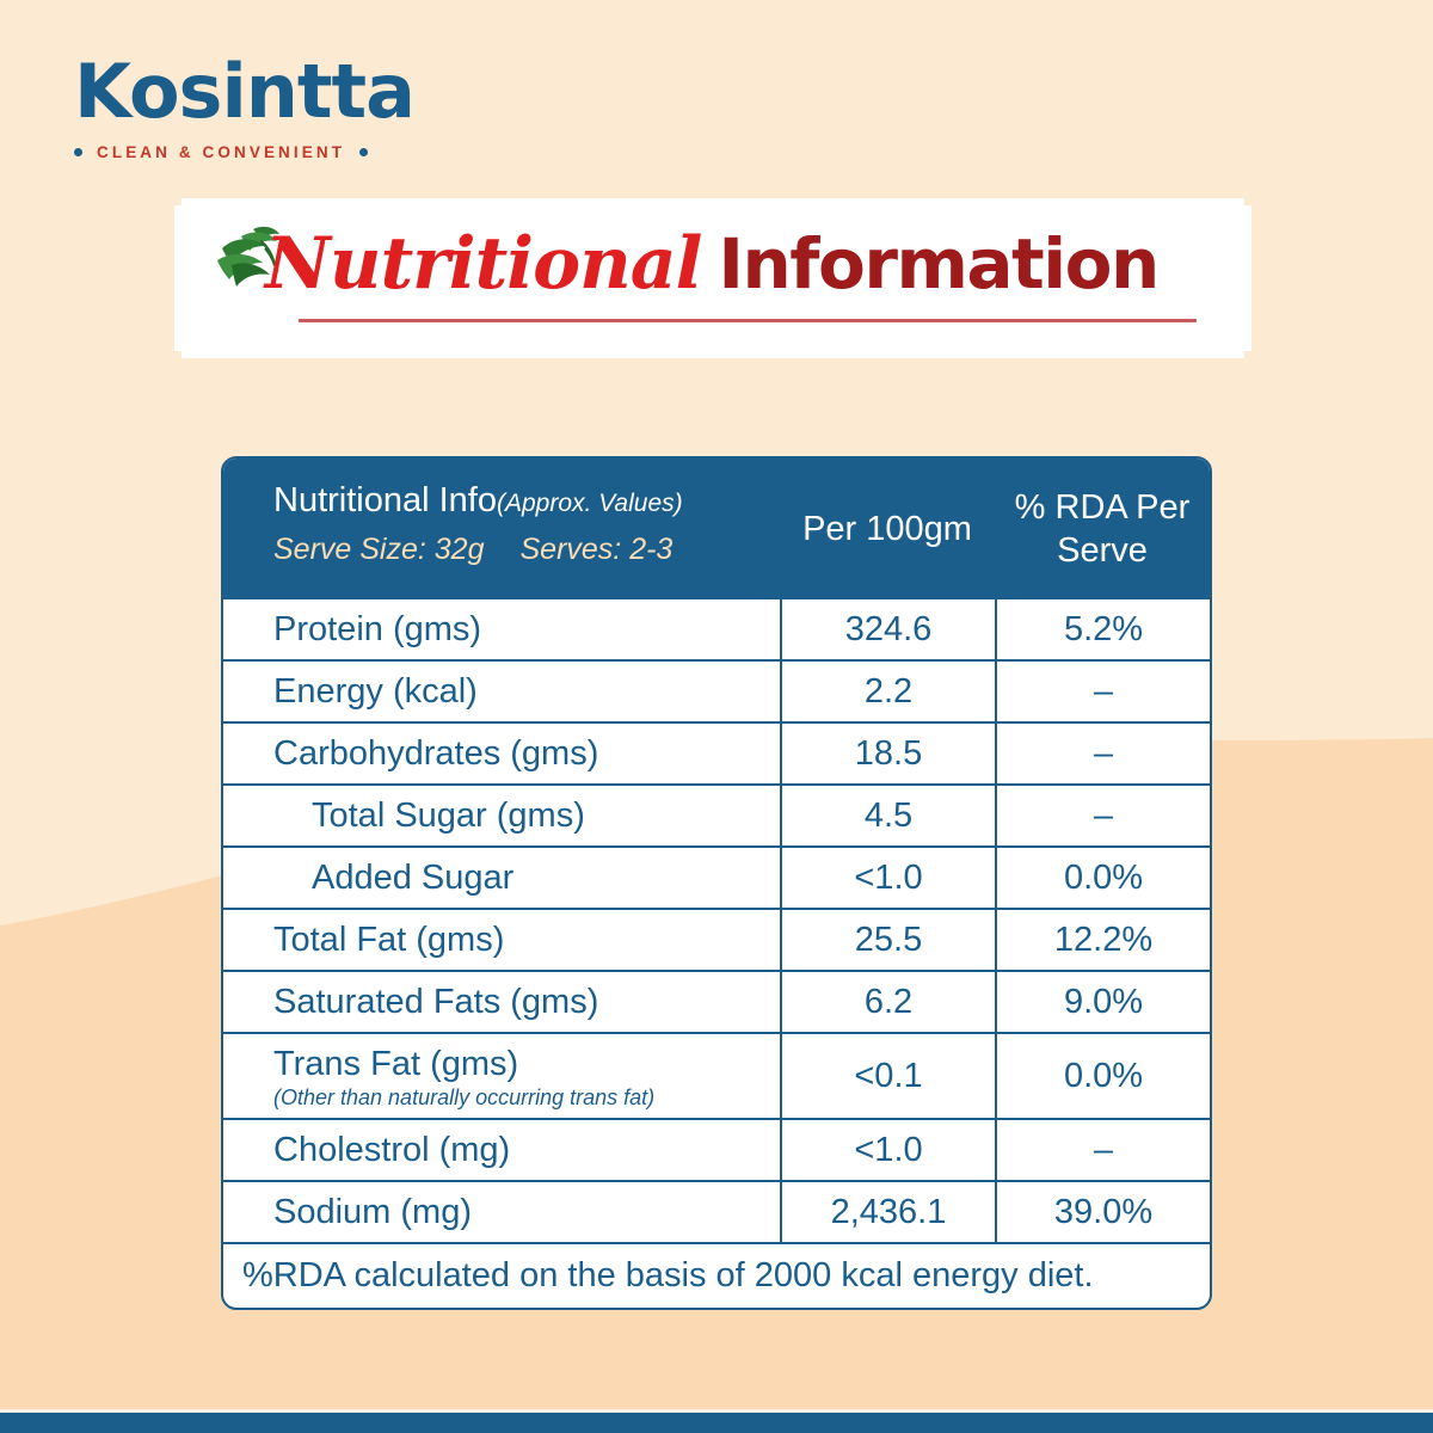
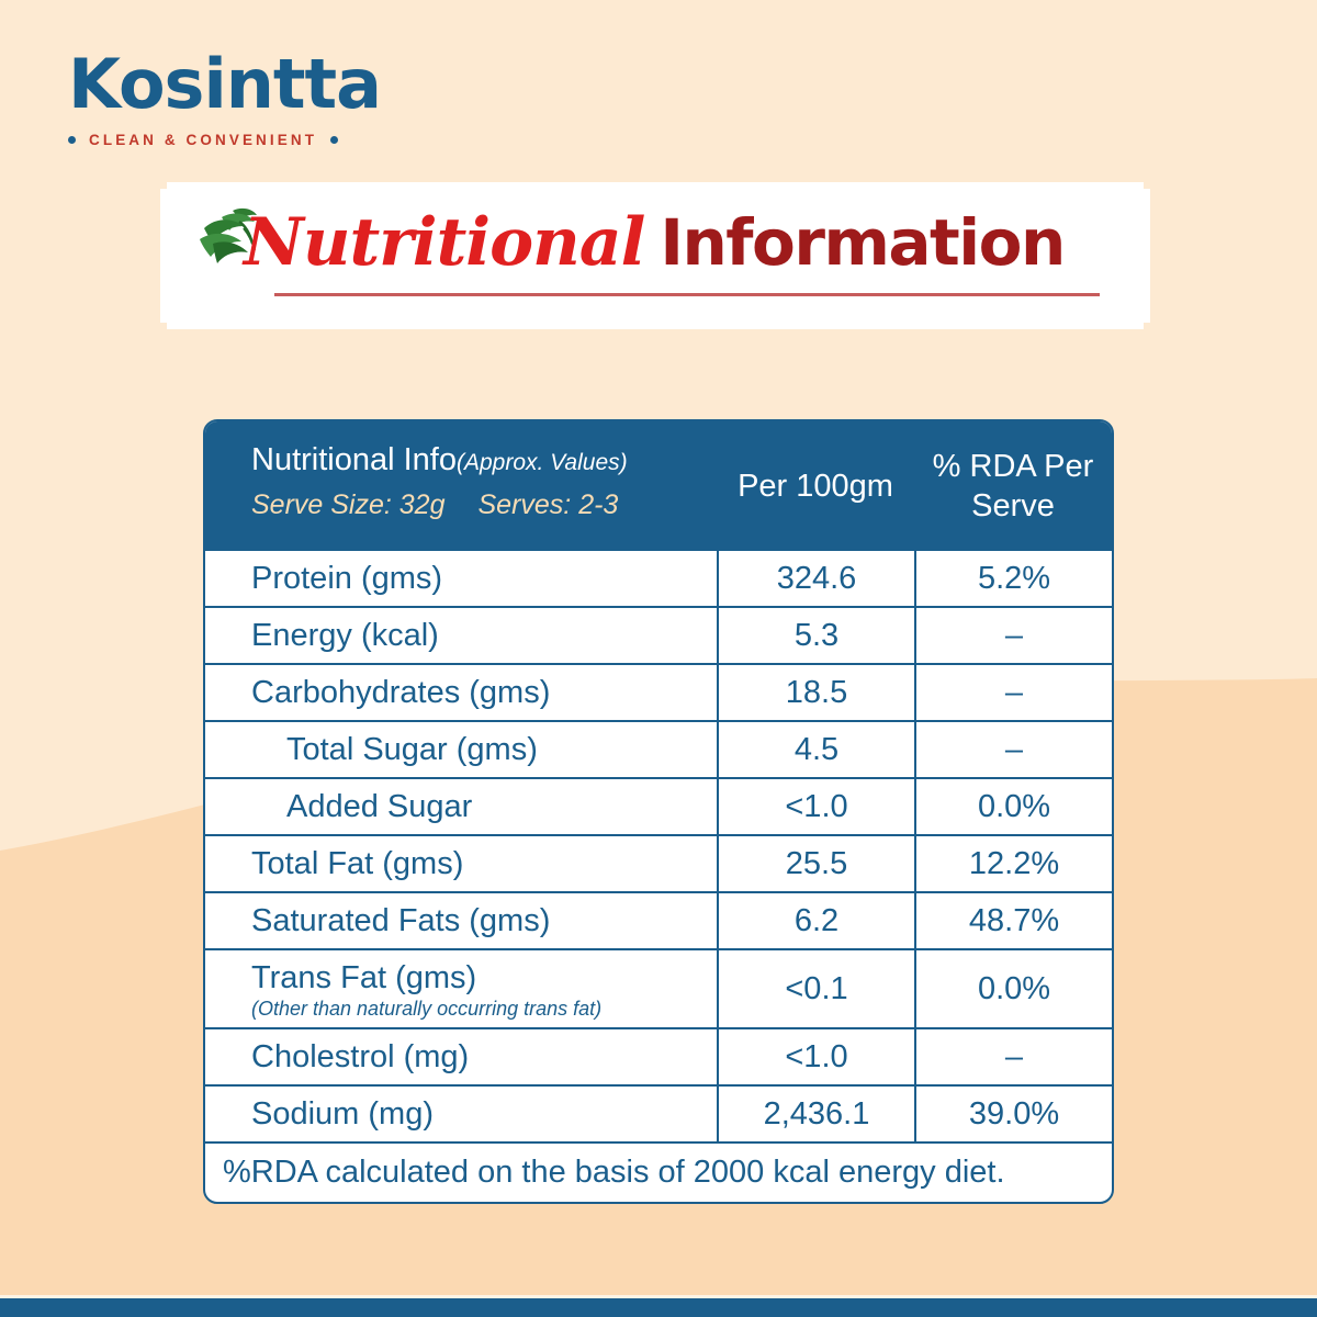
  Kosintta
  CLEAN & CONVENIENT
  Nutritional
  Information
  Nutritional Info(Approx. Values)
  Serve Size: 32g Serves: 2-3
  Per 100gm
  % RDA Per Serve
  Protein (gms)
  324.6
  5.2%
  Energy (kcal)
- 2.2
+ 5.3
  –
  Carbohydrates (gms)
  18.5
  –
  Total Sugar (gms)
  4.5
  –
  Added Sugar
  <1.0
  0.0%
  Total Fat (gms)
  25.5
  12.2%
  Saturated Fats (gms)
  6.2
- 9.0%
+ 48.7%
  Trans Fat (gms)
  (Other than naturally occurring trans fat)
  <0.1
  0.0%
  Cholestrol (mg)
  <1.0
  –
  Sodium (mg)
  2,436.1
  39.0%
  %RDA calculated on the basis of 2000 kcal energy diet.
